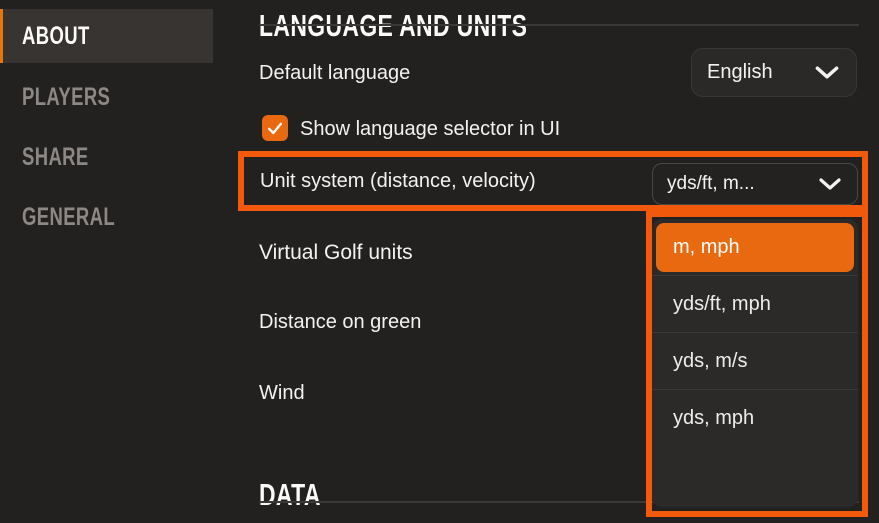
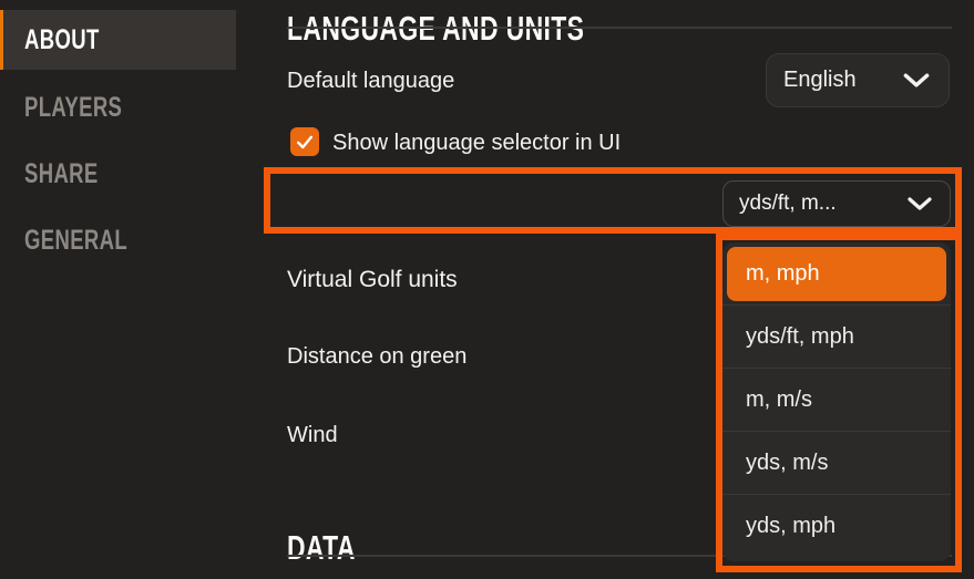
  ABOUT
  PLAYERS
  SHARE
  GENERAL
  Default language
  English
  Show language selector in UI
- Unit system (distance, velocity)
  yds/ft, m...
  Virtual Golf units
  Distance on green
  Wind
  DATA
  m, mph
  yds/ft, mph
+ m, m/s
  yds, m/s
  yds, mph
